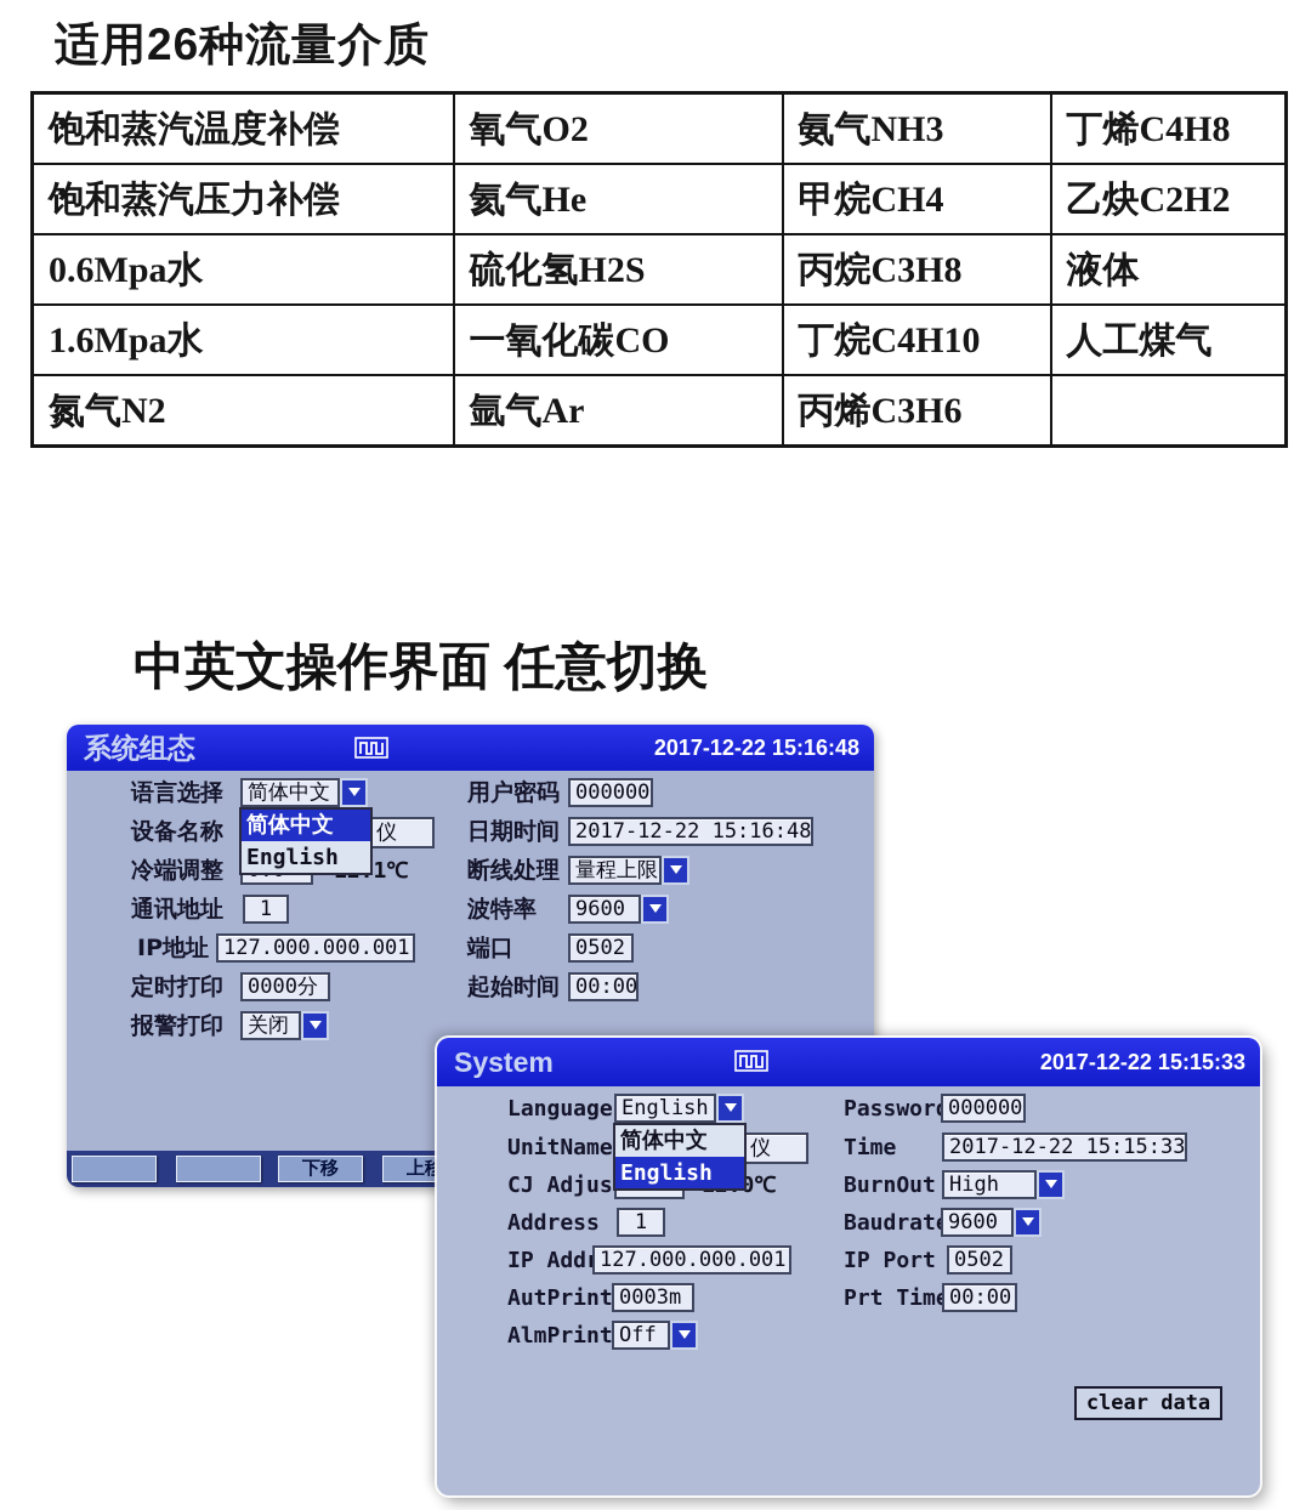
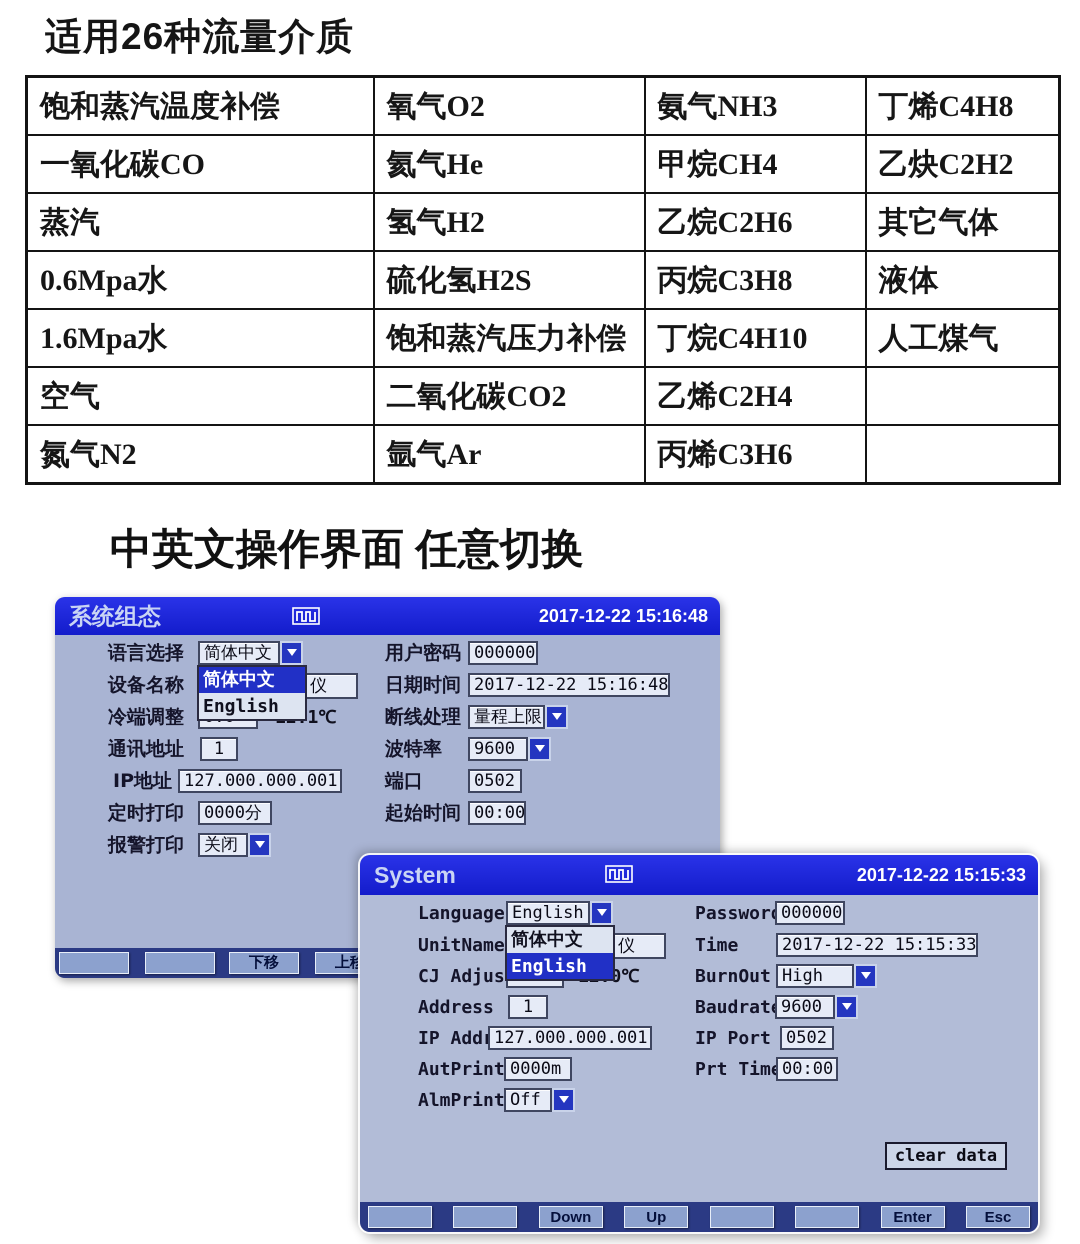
  适用26种流量介质
  饱和蒸汽温度补偿	氧气O2	氨气NH3	丁烯C4H8
- 饱和蒸汽压力补偿	氦气He	甲烷CH4	乙炔C2H2
+ 一氧化碳CO	氦气He	甲烷CH4	乙炔C2H2
+ 蒸汽	氢气H2	乙烷C2H6	其它气体
  0.6Mpa水	硫化氢H2S	丙烷C3H8	液体
- 1.6Mpa水	一氧化碳CO	丁烷C4H10	人工煤气
+ 1.6Mpa水	饱和蒸汽压力补偿	丁烷C4H10	人工煤气
+ 空气	二氧化碳CO2	乙烯C2H4
  氮气N2	氩气Ar	丙烯C3H6
  中英文操作界面 任意切换
  系统组态
  2017-12-22 15:16:48
  语言选择
  设备名称
  冷端调整
  通讯地址
  IP地址
  定时打印
  报警打印
  简体中文
  仪
  1
  127.000.000.001
  0000分
  关闭
  用户密码
  日期时间
  断线处理
  波特率
  端口
  起始时间
  000000
  2017-12-22 15:16:48
  量程上限
  9600
  0502
  00:00
  简体中文
  English
  下移
  上移
  System
  2017-12-22 15:15:33
  Language
  UnitName
  CJ Adjus
  Address
  IP Add
  AutPrint
  AlmPrint
  English
  仪
  1
  127.000.000.001
- 0003m
+ 0000m
  Off
  Passwor
  Time
  BurnOut
  Baudrat
  IP Port
  Prt Tim
  000000
  2017-12-22 15:15:33
  High
  9600
  0502
  00:00
  简体中文
  English
  clear data
+ Down
+ Up
+ Enter
+ Esc
